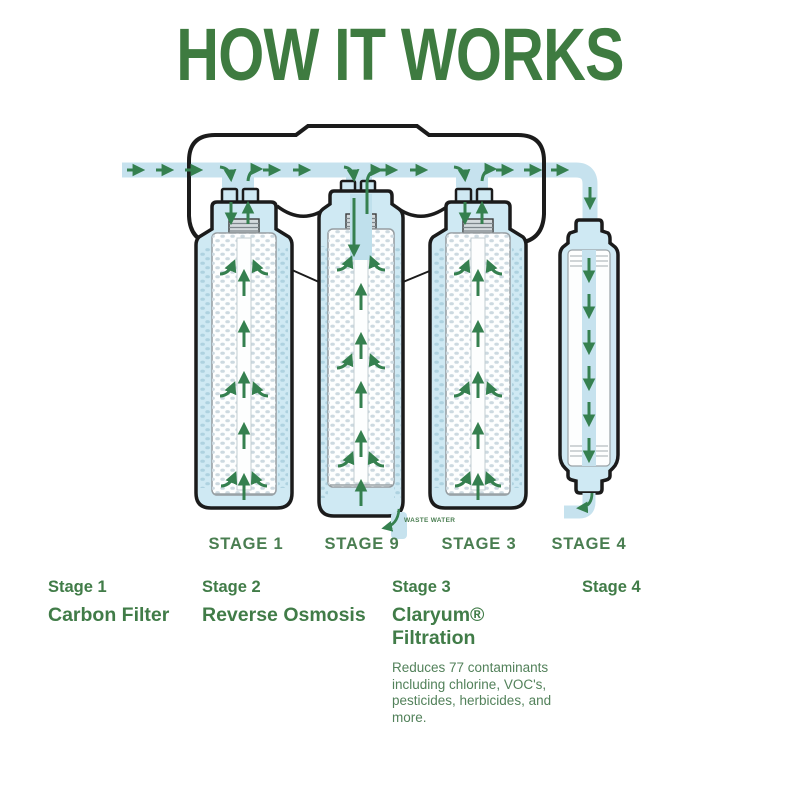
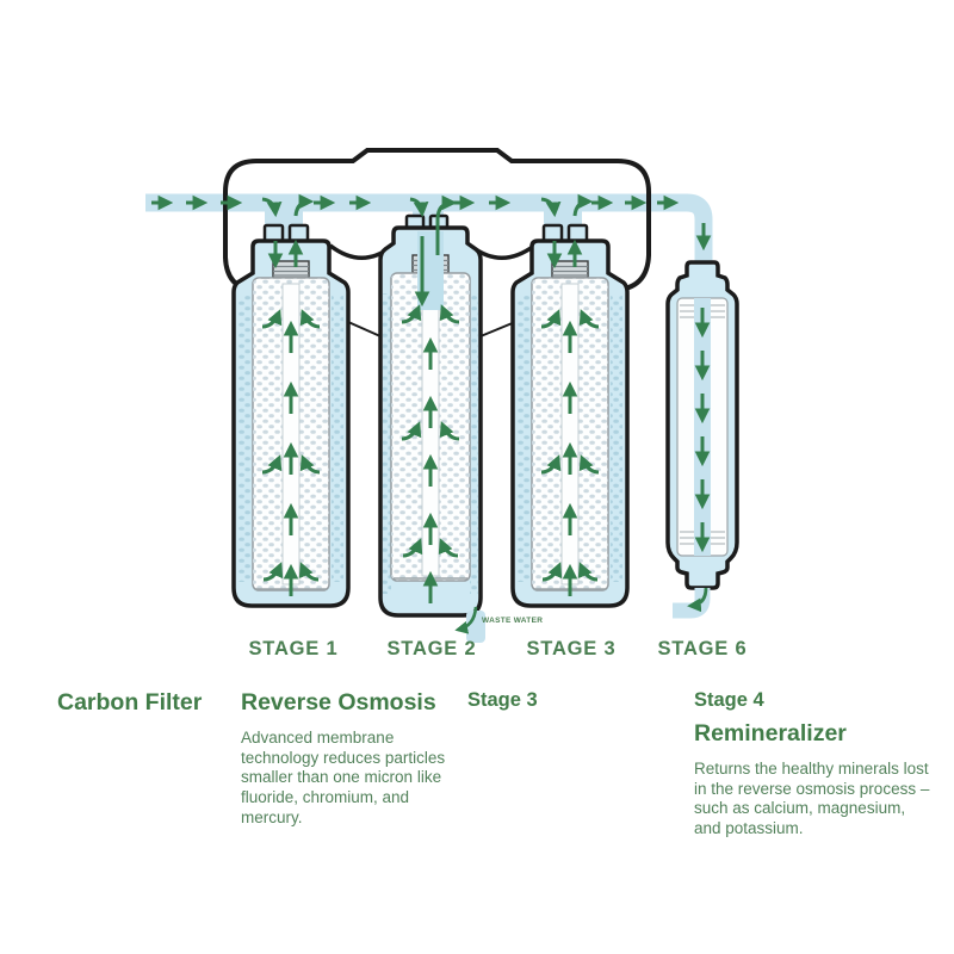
- HOW IT WORKS
  STAGE 1
- STAGE 9
+ STAGE 2
  STAGE 3
- STAGE 4
+ STAGE 6
- Stage 1
  Carbon Filter
- Stage 2
  Reverse Osmosis
+ Advanced membrane technology reduces particles smaller than one micron like fluoride, chromium, and mercury.
  Stage 3
- Claryum® Filtration
- Reduces 77 contaminants including chlorine, VOC's, pesticides, herbicides, and more.
  Stage 4
+ Remineralizer
+ Returns the healthy minerals lost in the reverse osmosis process – such as calcium, magnesium, and potassium.
